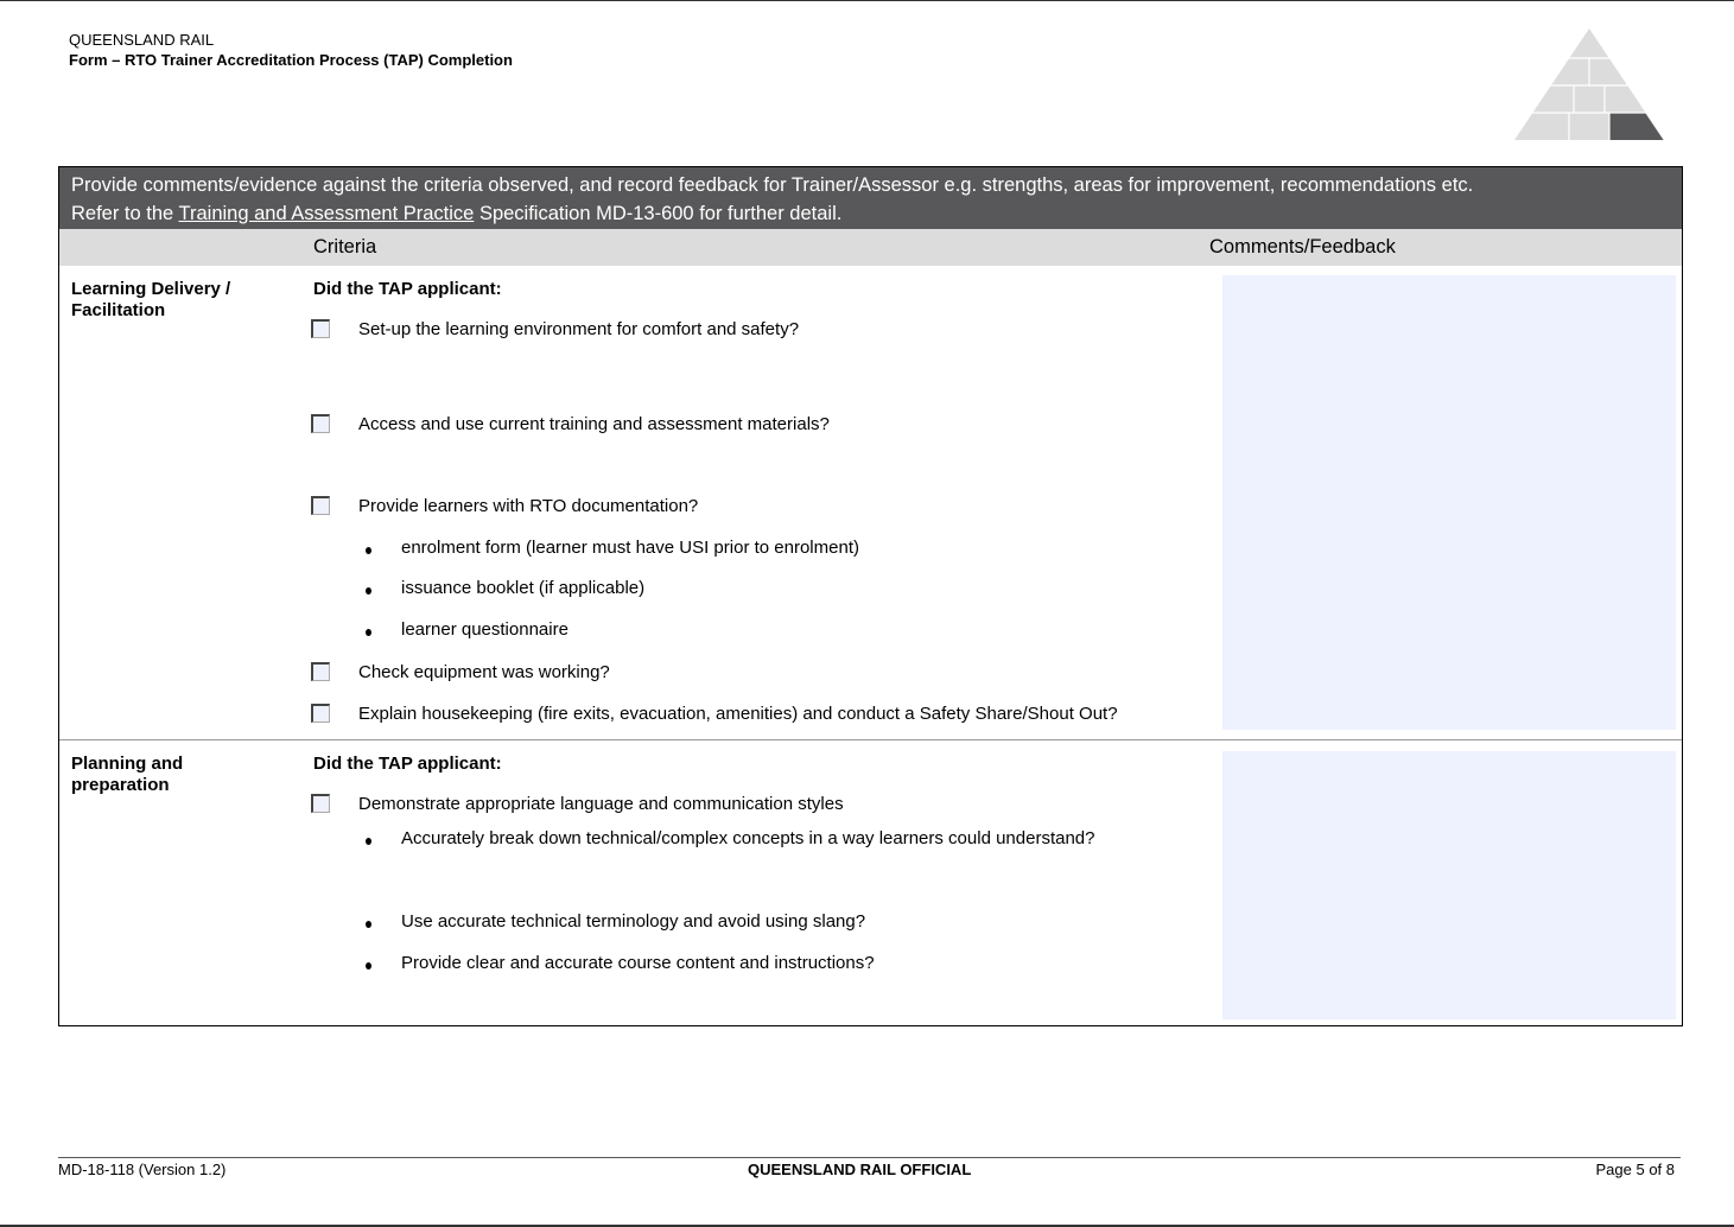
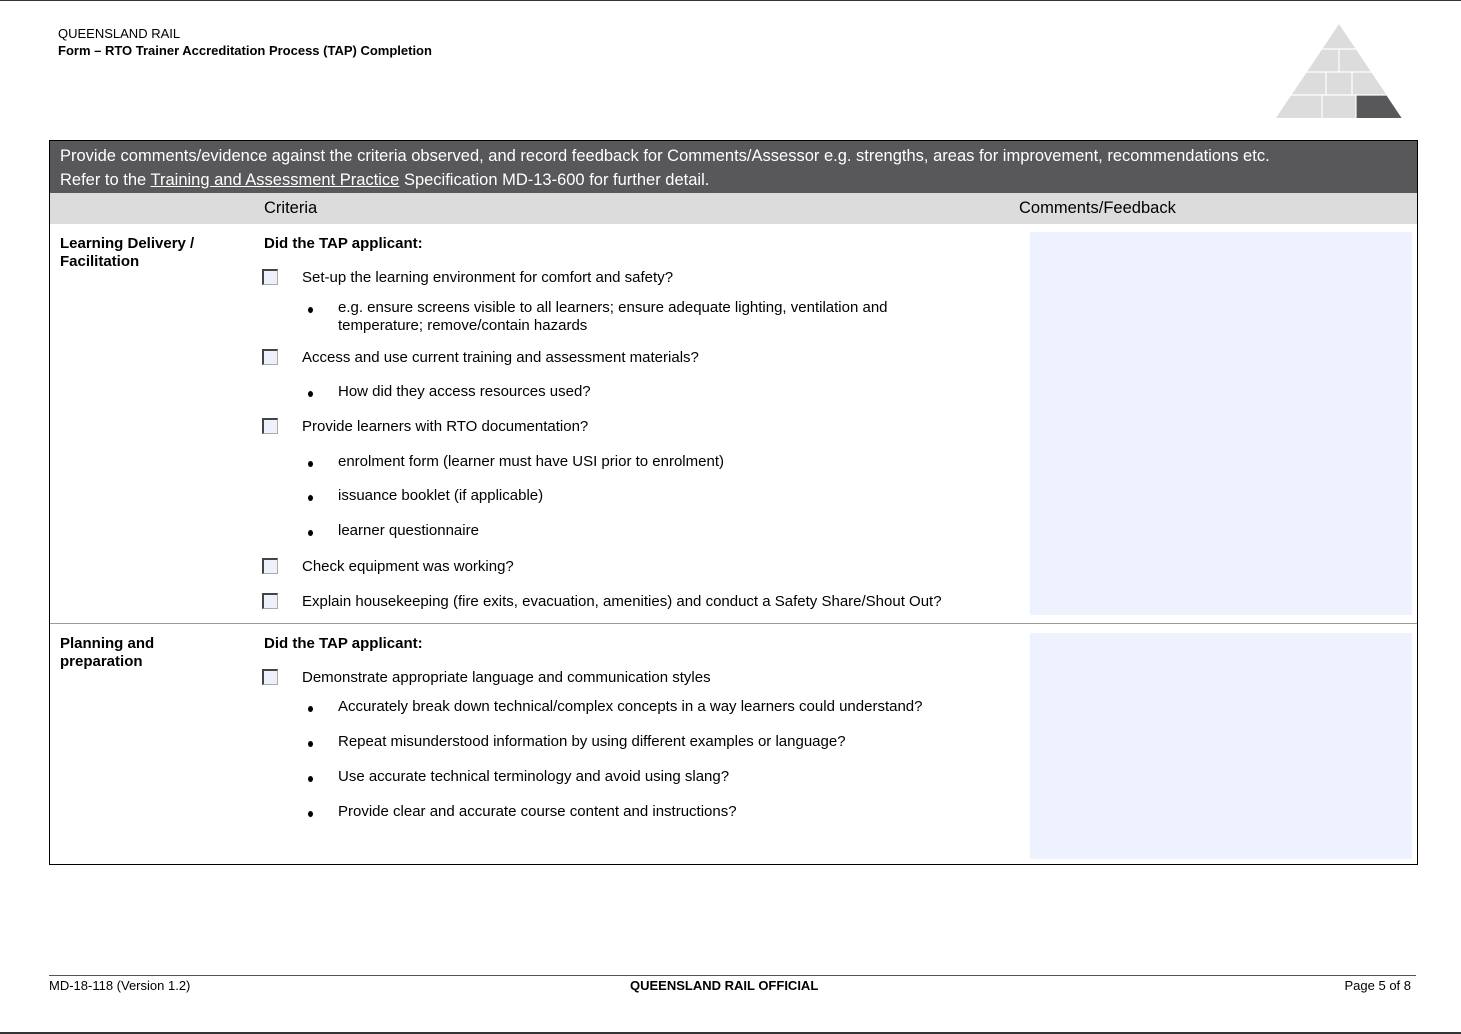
  QUEENSLAND RAIL
  Form – RTO Trainer Accreditation Process (TAP) Completion
- Provide comments/evidence against the criteria observed, and record feedback for Trainer/Assessor e.g. strengths, areas for improvement, recommendations etc.
+ Provide comments/evidence against the criteria observed, and record feedback for Comments/Assessor e.g. strengths, areas for improvement, recommendations etc.
  Refer to the Training and Assessment Practice Specification MD-13-600 for further detail.
  Criteria
  Comments/Feedback
  Learning Delivery / Facilitation
  Did the TAP applicant:
  Set-up the learning environment for comfort and safety?
+ e.g. ensure screens visible to all learners; ensure adequate lighting, ventilation and temperature; remove/contain hazards
  Access and use current training and assessment materials?
+ How did they access resources used?
  Provide learners with RTO documentation?
  enrolment form (learner must have USI prior to enrolment)
  issuance booklet (if applicable)
  learner questionnaire
  Check equipment was working?
  Explain housekeeping (fire exits, evacuation, amenities) and conduct a Safety Share/Shout Out?
  Planning and preparation
  Did the TAP applicant:
  Demonstrate appropriate language and communication styles
  Accurately break down technical/complex concepts in a way learners could understand?
+ Repeat misunderstood information by using different examples or language?
  Use accurate technical terminology and avoid using slang?
  Provide clear and accurate course content and instructions?
  MD-18-118 (Version 1.2)
  QUEENSLAND RAIL OFFICIAL
  Page 5 of 8
